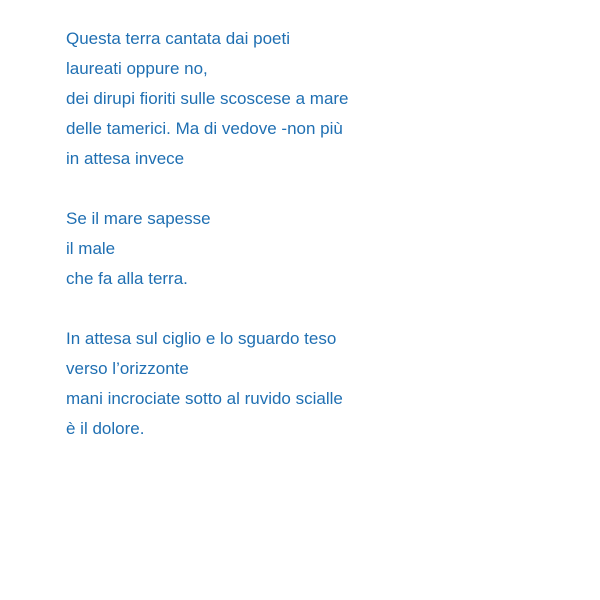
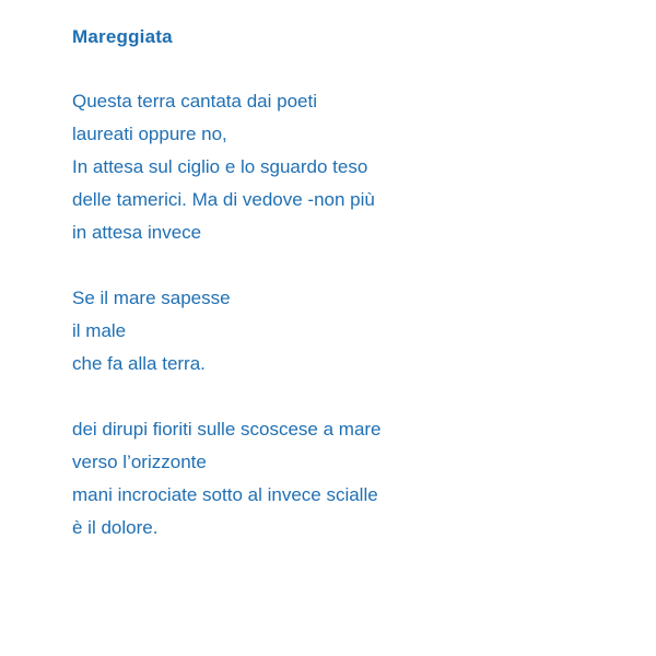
+ Mareggiata
  Questa terra cantata dai poeti
  laureati oppure no,
- dei dirupi fioriti sulle scoscese a mare
+ In attesa sul ciglio e lo sguardo teso
  delle tamerici. Ma di vedove -non più
  in attesa invece
  Se il mare sapesse
  il male
  che fa alla terra.
- In attesa sul ciglio e lo sguardo teso
+ dei dirupi fioriti sulle scoscese a mare
  verso l’orizzonte
- mani incrociate sotto al ruvido scialle
+ mani incrociate sotto al invece scialle
  è il dolore.
